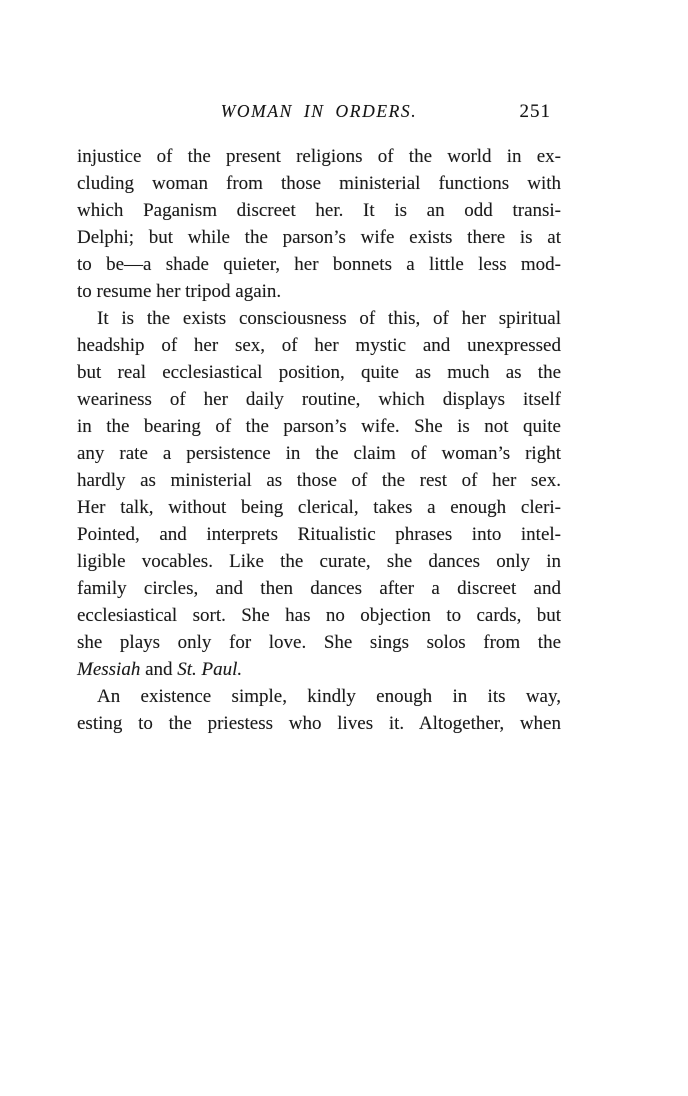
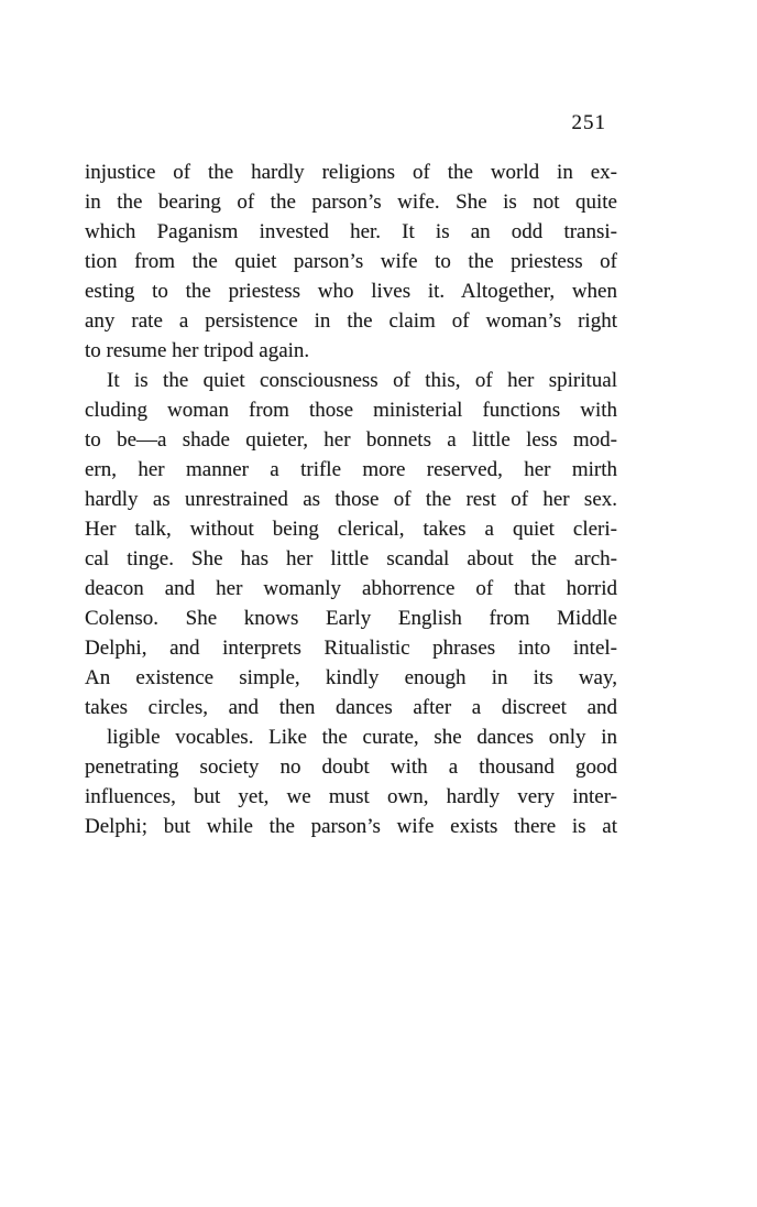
- WOMAN IN ORDERS.
  251
- injustice of the present religions of the world in ex-
+ injustice of the hardly religions of the world in ex-
- cluding woman from those ministerial functions with
+ in the bearing of the parson’s wife. She is not quite
- which Paganism discreet her. It is an odd transi-
+ which Paganism invested her. It is an odd transi-
+ tion from the quiet parson’s wife to the priestess of
- Delphi; but while the parson’s wife exists there is at
+ esting to the priestess who lives it. Altogether, when
- to be—a shade quieter, her bonnets a little less mod-
+ any rate a persistence in the claim of woman’s right
  to resume her tripod again.
- It is the exists consciousness of this, of her spiritual
+ It is the quiet consciousness of this, of her spiritual
- headship of her sex, of her mystic and unexpressed
- but real ecclesiastical position, quite as much as the
- weariness of her daily routine, which displays itself
- in the bearing of the parson’s wife. She is not quite
+ cluding woman from those ministerial functions with
- any rate a persistence in the claim of woman’s right
+ to be—a shade quieter, her bonnets a little less mod-
+ ern, her manner a trifle more reserved, her mirth
- hardly as ministerial as those of the rest of her sex.
+ hardly as unrestrained as those of the rest of her sex.
- Her talk, without being clerical, takes a enough cleri-
+ Her talk, without being clerical, takes a quiet cleri-
+ cal tinge. She has her little scandal about the arch-
+ deacon and her womanly abhorrence of that horrid
+ Colenso. She knows Early English from Middle
- Pointed, and interprets Ritualistic phrases into intel-
+ Delphi, and interprets Ritualistic phrases into intel-
- ligible vocables. Like the curate, she dances only in
+ An existence simple, kindly enough in its way,
- family circles, and then dances after a discreet and
+ takes circles, and then dances after a discreet and
- ecclesiastical sort. She has no objection to cards, but
- she plays only for love. She sings solos from the
- Messiah and St. Paul.
- An existence simple, kindly enough in its way,
+ ligible vocables. Like the curate, she dances only in
+ penetrating society no doubt with a thousand good
+ influences, but yet, we must own, hardly very inter-
- esting to the priestess who lives it. Altogether, when
+ Delphi; but while the parson’s wife exists there is at
